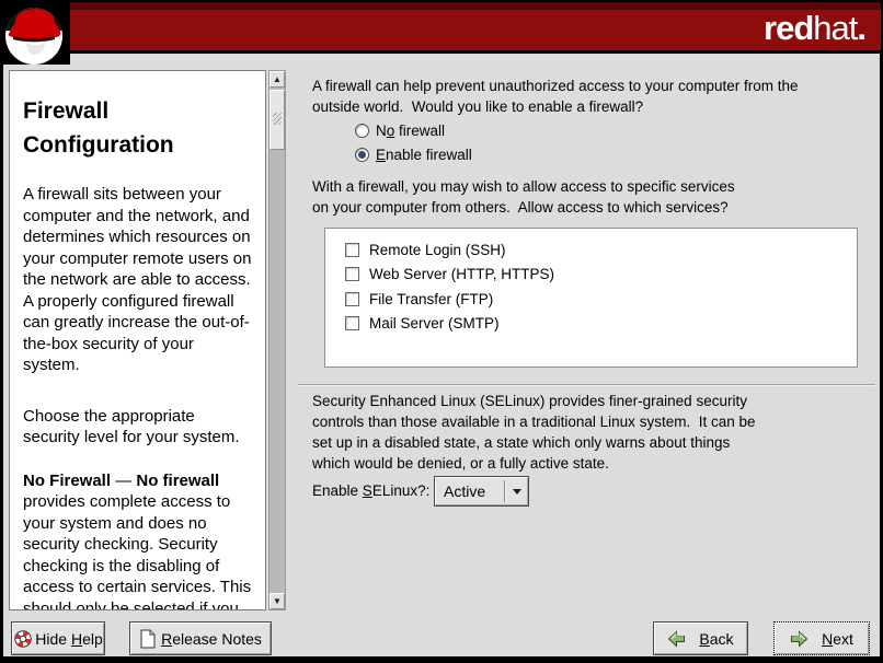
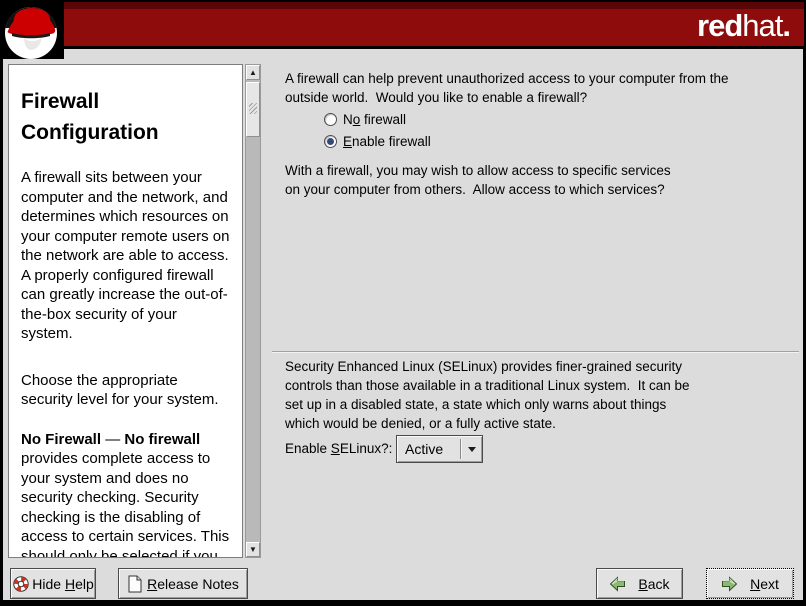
  redhat.
  Firewall
  Configuration
  A firewall sits between your
  computer and the network, and
  determines which resources on
  your computer remote users on
  the network are able to access.
  A properly configured firewall
  can greatly increase the out-of-
  the-box security of your system.
  Choose the appropriate
  security level for your system.
  No Firewall — No firewall
  provides complete access to
  your system and does no
  security checking. Security
  checking is the disabling of
  access to certain services. This
  should only be selected if you
  ▲
  ▼
  A firewall can help prevent unauthorized access to your computer from the
  outside world. Would you like to enable a firewall?
  No firewall
  Enable firewall
  With a firewall, you may wish to allow access to specific services
  on your computer from others. Allow access to which services?
- Remote Login (SSH)
- Web Server (HTTP, HTTPS)
- File Transfer (FTP)
- Mail Server (SMTP)
  Security Enhanced Linux (SELinux) provides finer-grained security
  controls than those available in a traditional Linux system. It can be
  set up in a disabled state, a state which only warns about things
  which would be denied, or a fully active state.
  Enable SELinux?:
  Active
  Hide Help
  Release Notes
  Back
  Next
